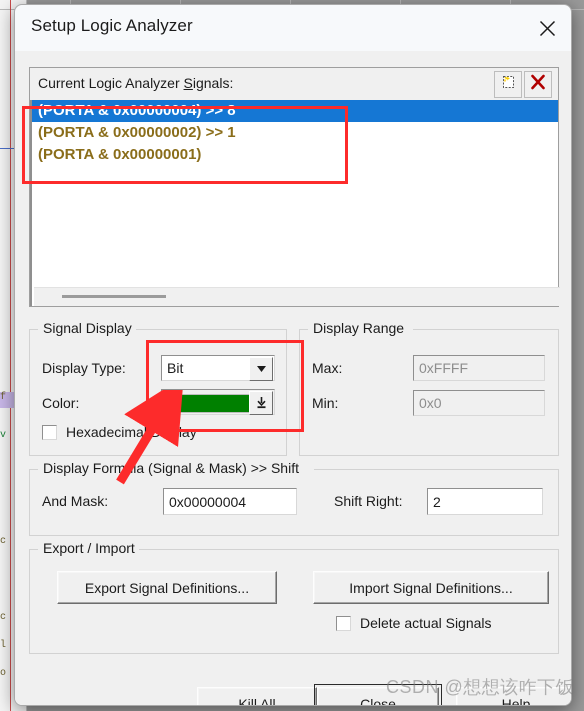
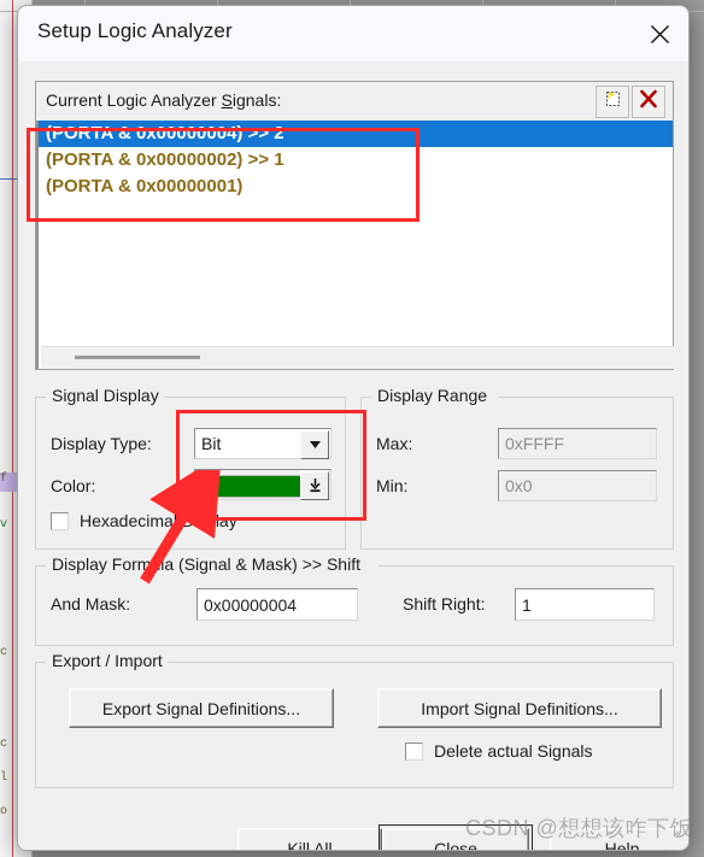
  f
  v
  c
  c
  l
  o
  Setup Logic Analyzer
  Current Logic Analyzer Signals:
- (PORTA & 0x00000004) >> 8
+ (PORTA & 0x00000004) >> 2
  (PORTA & 0x00000002) >> 1
  (PORTA & 0x00000001)
  Signal Display
  Display Type:
  Bit
  Color:
  Hexadecima Display
  Display Range
  Max:
  0xFFFF
  Min:
  0x0
  Display Formla (Signal & Mask) >> Shift
  And Mask:
  0x00000004
  Shift Right:
- 2
+ 1
  Export / Import
  Export Signal Definitions...
  Import Signal Definitions...
  Delete actual Signals
  Kill All
  Close
  Help
  CSDN @想想该咋下饭
